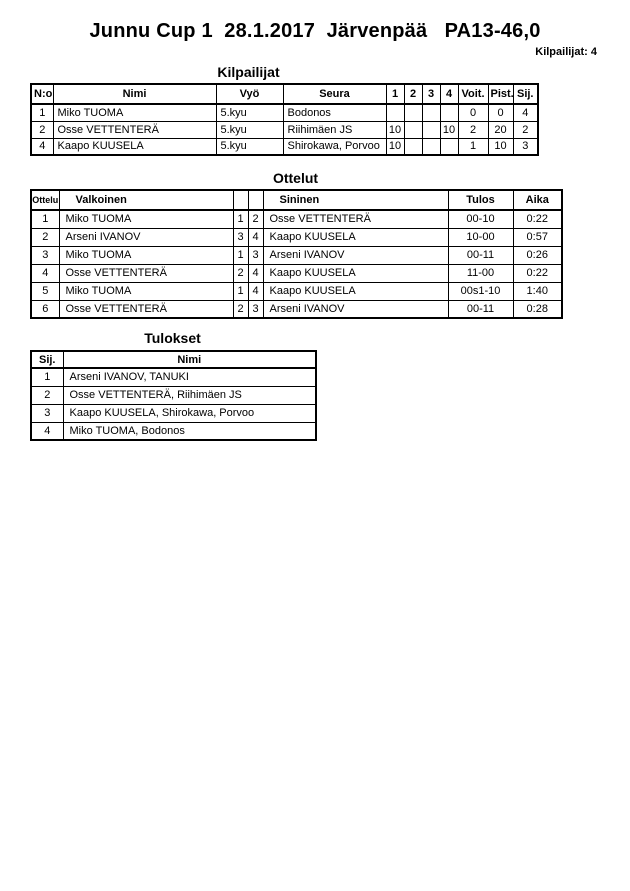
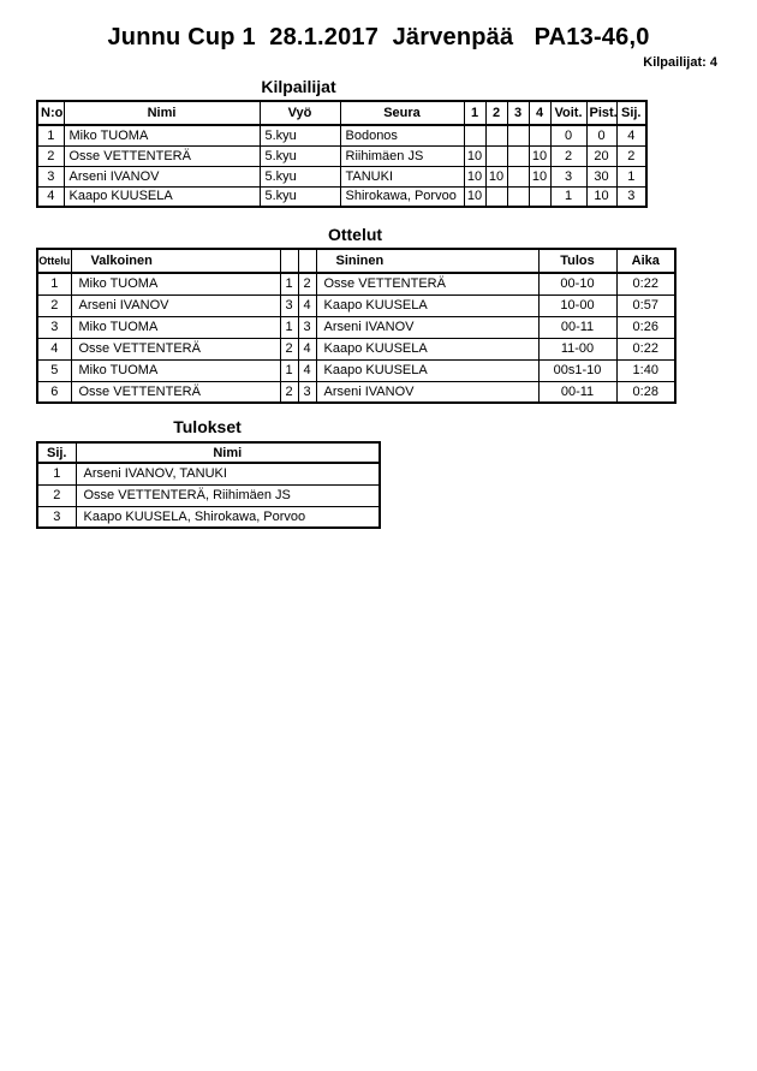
  Junnu Cup 1 28.1.2017 Järvenpää PA13-46,0
  Kilpailijat: 4
  Kilpailijat
  N:o	Nimi	Vyö	Seura	1	2	3	4	Voit.	Pist.	Sij.
  1	Miko TUOMA	5.kyu	Bodonos					0	0	4
  2	Osse VETTENTERÄ	5.kyu	Riihimäen JS	10			10	2	20	2
+ 3	Arseni IVANOV	5.kyu	TANUKI	10	10		10	3	30	1
  4	Kaapo KUUSELA	5.kyu	Shirokawa, Porvoo	10				1	10	3
  Ottelut
  Ottelu	Valkoinen			Sininen	Tulos	Aika
  1	Miko TUOMA	1	2	Osse VETTENTERÄ	00-10	0:22
  2	Arseni IVANOV	3	4	Kaapo KUUSELA	10-00	0:57
  3	Miko TUOMA	1	3	Arseni IVANOV	00-11	0:26
  4	Osse VETTENTERÄ	2	4	Kaapo KUUSELA	11-00	0:22
  5	Miko TUOMA	1	4	Kaapo KUUSELA	00s1-10	1:40
  6	Osse VETTENTERÄ	2	3	Arseni IVANOV	00-11	0:28
  Tulokset
  Sij.	Nimi
  1	Arseni IVANOV, TANUKI
  2	Osse VETTENTERÄ, Riihimäen JS
  3	Kaapo KUUSELA, Shirokawa, Porvoo
- 4	Miko TUOMA, Bodonos
